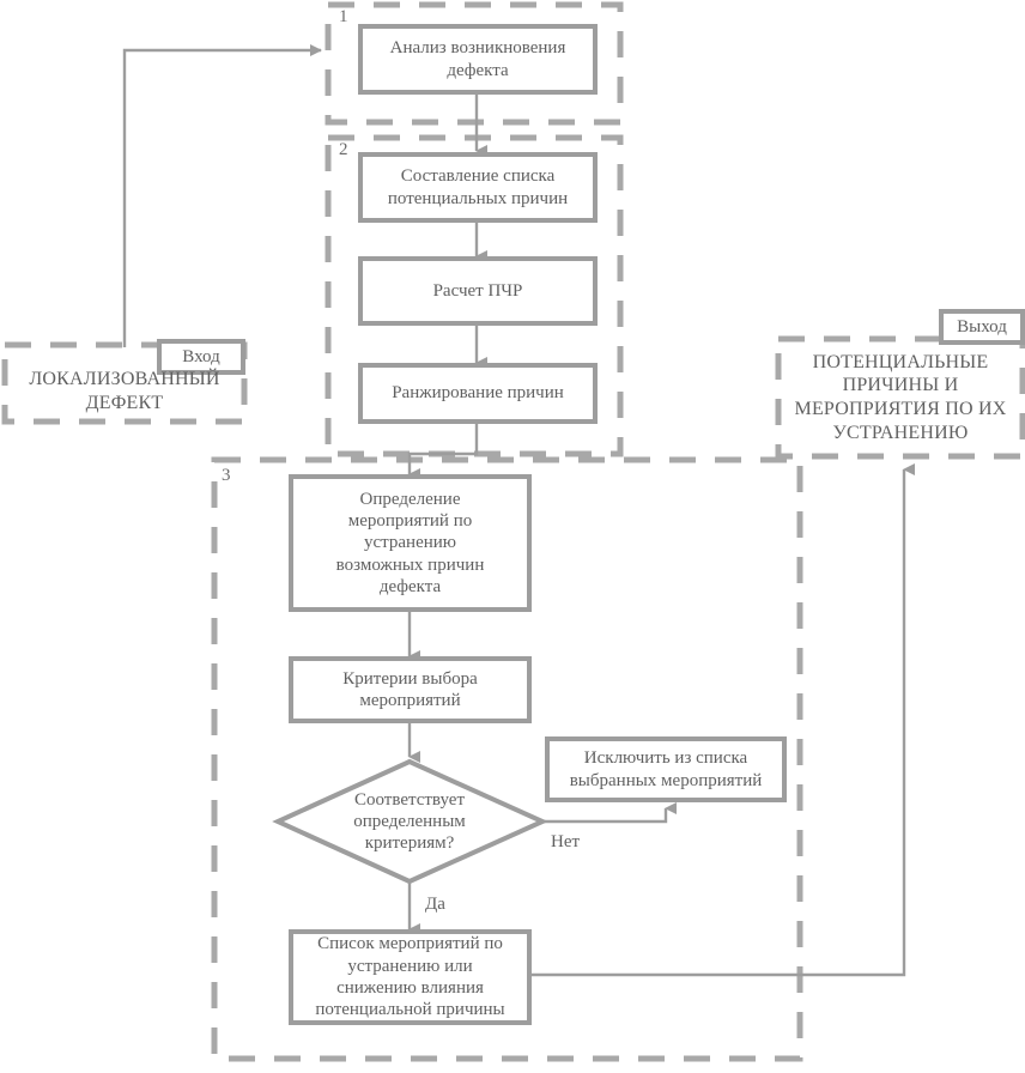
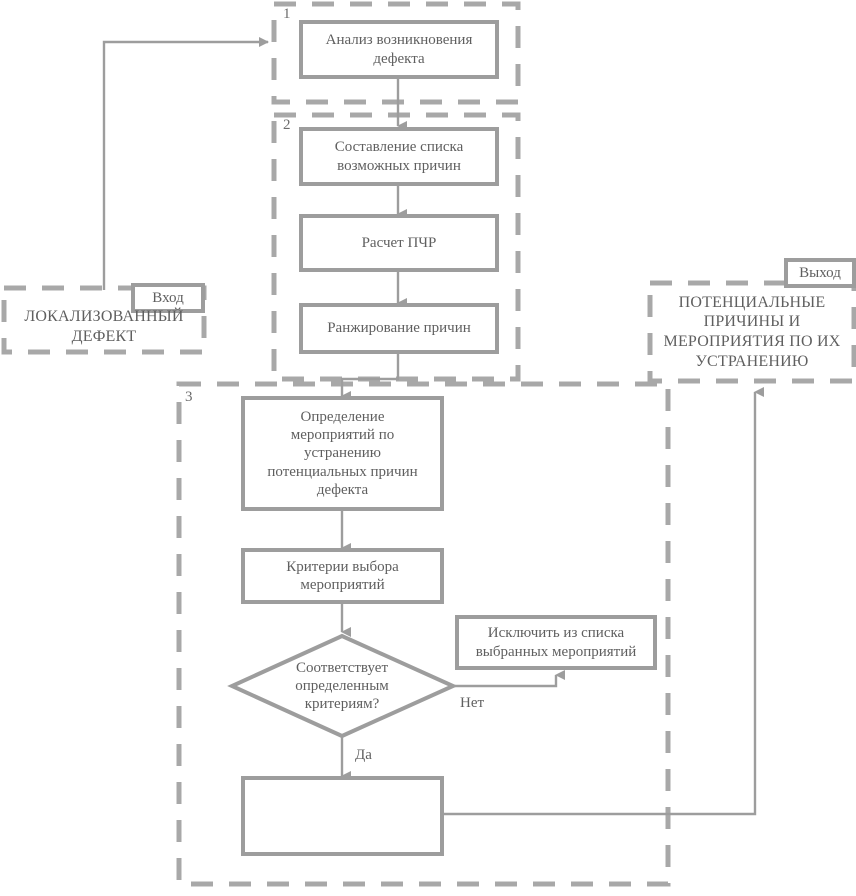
  1
  2
  3
  Анализ возникновения
  дефекта
  Составление списка
- потенциальных причин
+ возможных причин
  Расчет ПЧР
  Ранжирование причин
  Определение
  мероприятий по
  устранению
- возможных причин
+ потенциальных причин
  дефекта
  Критерии выбора
  мероприятий
  Соответствует
  определенным
  критериям?
  Исключить из списка
  выбранных мероприятий
- Список мероприятий по
- устранению или
- снижению влияния
- потенциальной причины
  Нет
  Да
  Вход
  ЛОКАЛИЗОВАННЫЙ
  ДЕФЕКТ
  Выход
  ПОТЕНЦИАЛЬНЫЕ
  ПРИЧИНЫ И
  МЕРОПРИЯТИЯ ПО ИХ
  УСТРАНЕНИЮ
